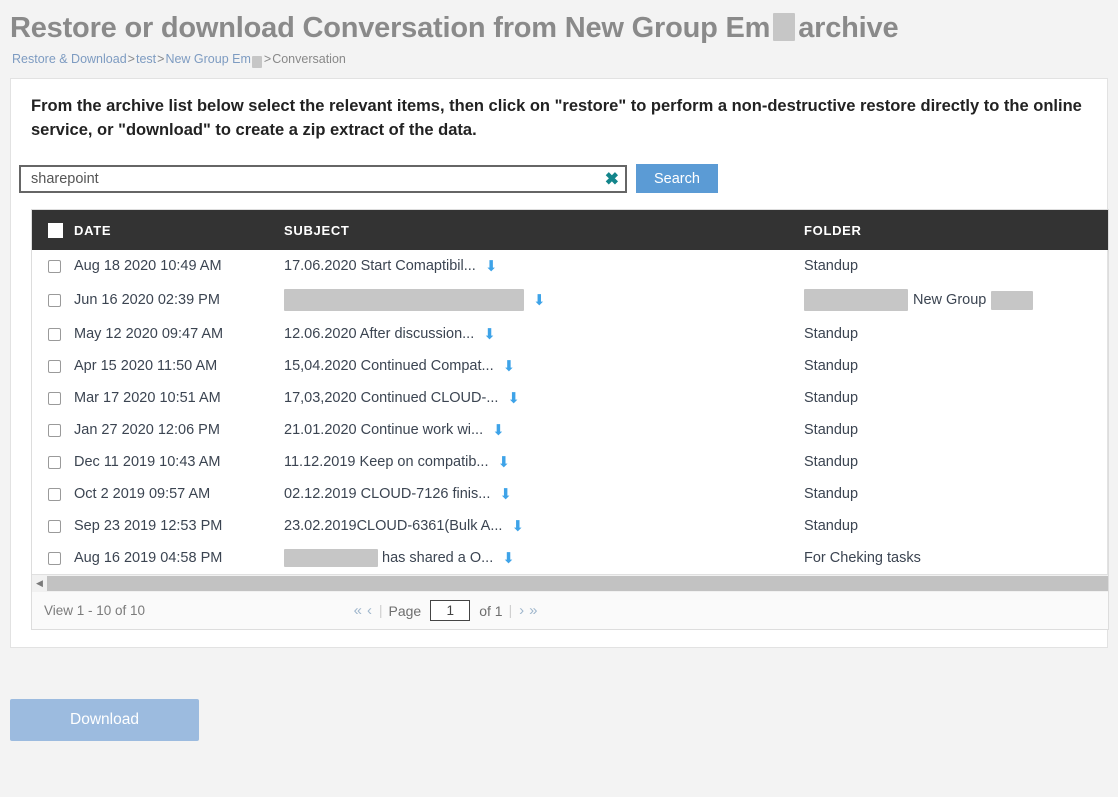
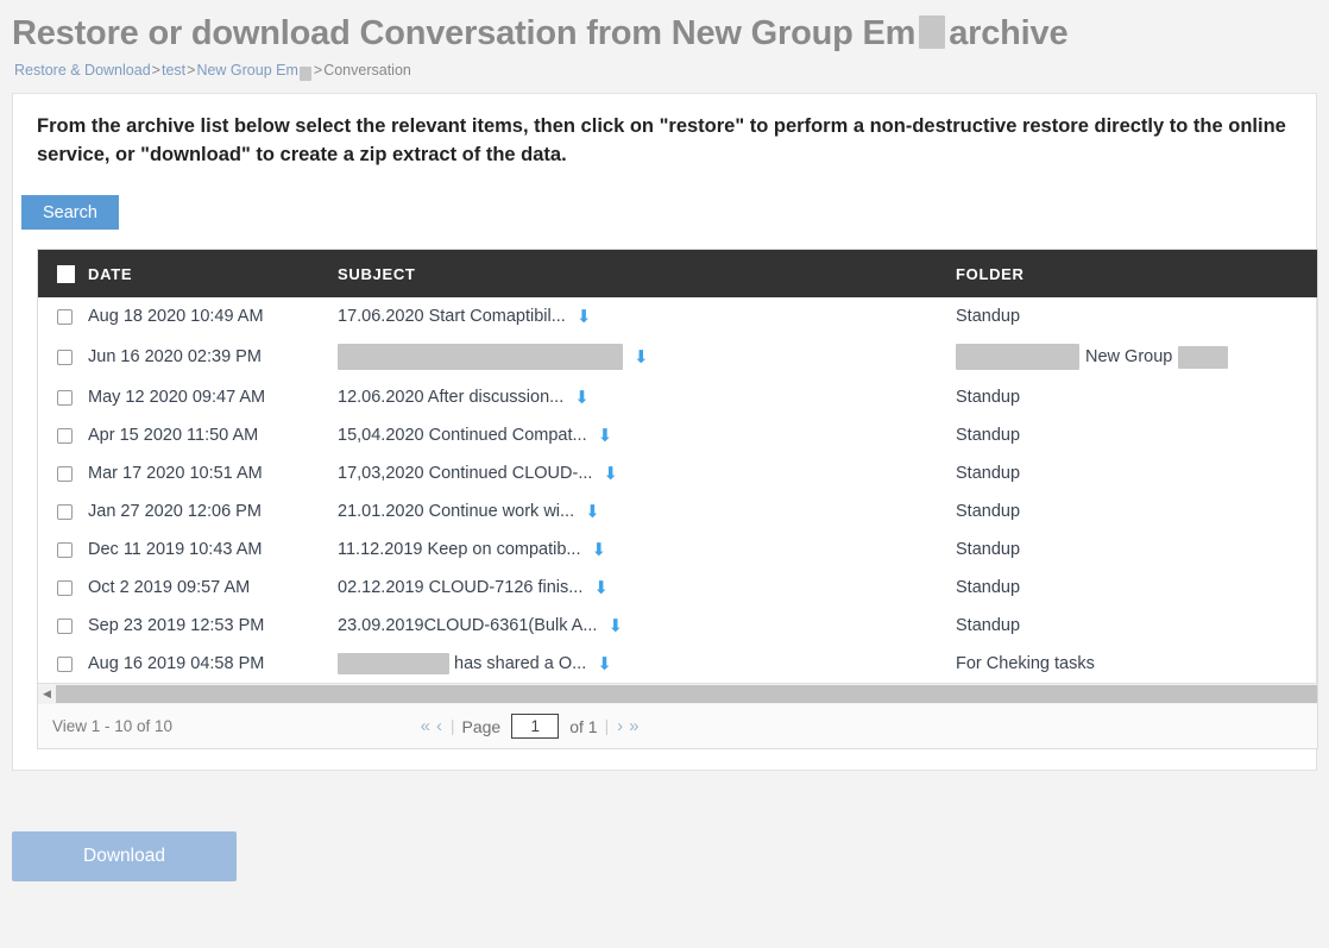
  Restore or download Conversation from New Group Em archive
  Restore & Download>test>New Group Em >Conversation
  From the archive list below select the relevant items, then click on "restore" to perform a non-destructive restore directly to the online service, or "download" to create a zip extract of the data.
- sharepoint
- ✖
  Search
  	DATE	SUBJECT	FOLDER
  	Aug 18 2020 10:49 AM	17.06.2020 Start Comaptibil... ⬇	Standup
  	Jun 16 2020 02:39 PM	⬇	New Group
  	May 12 2020 09:47 AM	12.06.2020 After discussion... ⬇	Standup
  	Apr 15 2020 11:50 AM	15,04.2020 Continued Compat... ⬇	Standup
  	Mar 17 2020 10:51 AM	17,03,2020 Continued CLOUD-... ⬇	Standup
  	Jan 27 2020 12:06 PM	21.01.2020 Continue work wi... ⬇	Standup
  	Dec 11 2019 10:43 AM	11.12.2019 Keep on compatib... ⬇	Standup
  	Oct 2 2019 09:57 AM	02.12.2019 CLOUD-7126 finis... ⬇	Standup
- 	Sep 23 2019 12:53 PM	23.02.2019CLOUD-6361(Bulk A... ⬇	Standup
+ 	Sep 23 2019 12:53 PM	23.09.2019CLOUD-6361(Bulk A... ⬇	Standup
  	Aug 16 2019 04:58 PM	has shared a O... ⬇	For Cheking tasks
  ◀
  View 1 - 10 of 10
  «
  ‹
  |
  Page
  1
  of 1
  |
  ›
  »
  Download
